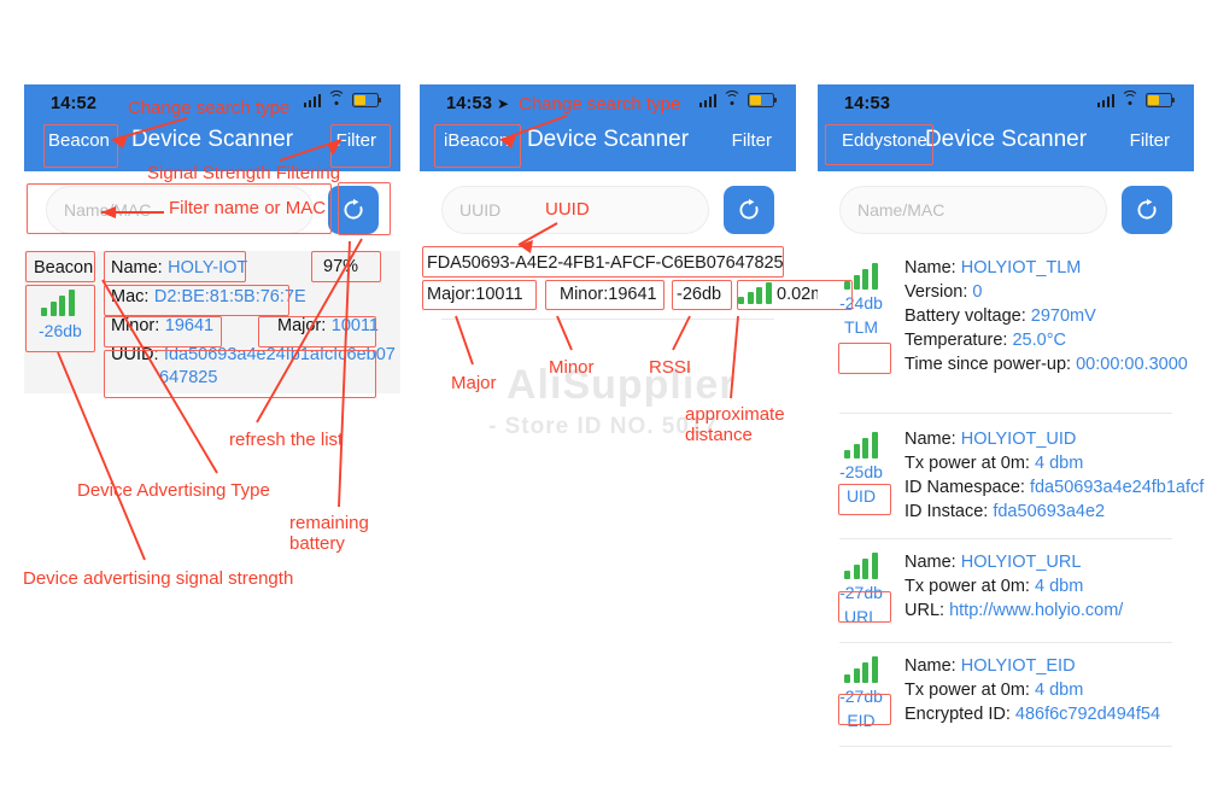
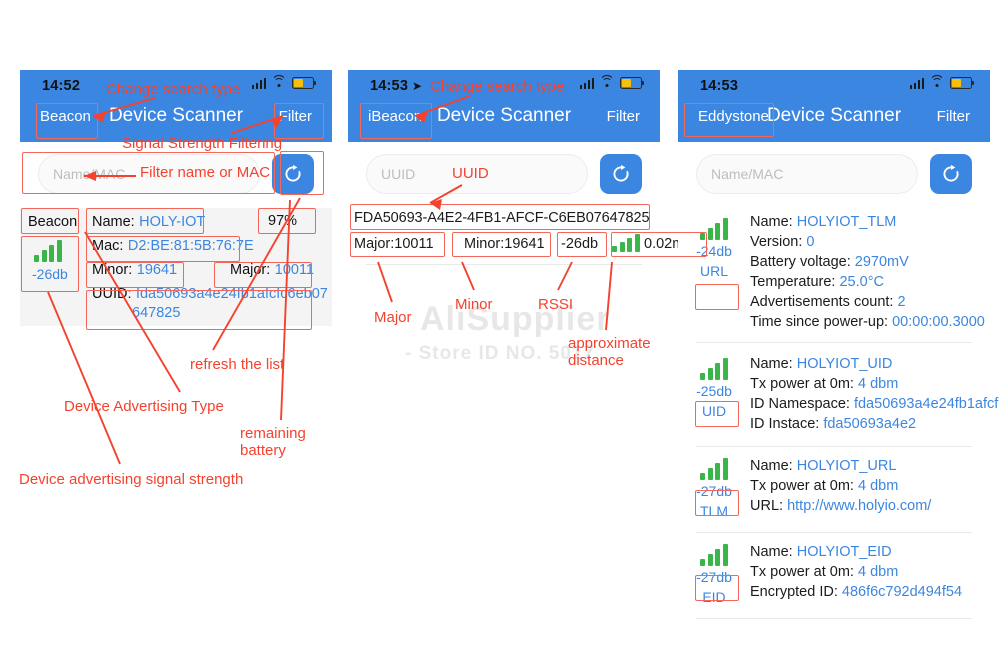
  14:52
  Beacon
  Device Scanner
  Filter
  NameMAC
  Beacon
  -26db
  Name: HOLY-IOT
  Mac: D2:BE:81:5B:76:7E
  Minor: 19641
  Major: 1011
  UUI: fda50693a4e24f1afcfc6eb07
  647825
  97%
  14:53
  ➤
  iBeaco
  Device Scanner
  Filter
  UUID
  FDA50693-A4E2-4FB1-AFCF-C6EB07647825
  Major:10011
  Minor:19641
  -26db
  0.02
  14:53
  Eddystone
  Device Scanner
  Filter
  Name/MAC
  -24db
- TLM
+ URL
  Name: HOLYIOT_TLM
  Version: 0
  Battery voltage: 2970mV
  Temperature: 25.0°C
+ Advertisements count: 2
  Time since power-up: 00:00:00.3000
  -25db
  UID
  Name: HOLYIOT_UID
  Tx power at 0m: 4 dbm
  ID Namespace: fda50693a4e24fb1afcf
  ID Instace: fda50693a4e2
  -27db
- URL
+ TLM
  Name: HOLYIOT_URL
  Tx power at 0m: 4 dbm
  URL: http://www.holyio.com/
  -27db
  EID
  Name: HOLYIOT_EID
  Tx power at 0m: 4 dbm
  Encrypted ID: 486f6c792d494f54
  AliSupplier
  - Store ID NO. 5017
  Change search type
  Signal Strength Filtering
  Filter name or MAC
  refresh the list
  Device Advertising Type
  remaining
  battery
  Device advertising signal strength
  Change search type
  UUID
  Major
  Minor
  RSSI
  approximate
  distance
